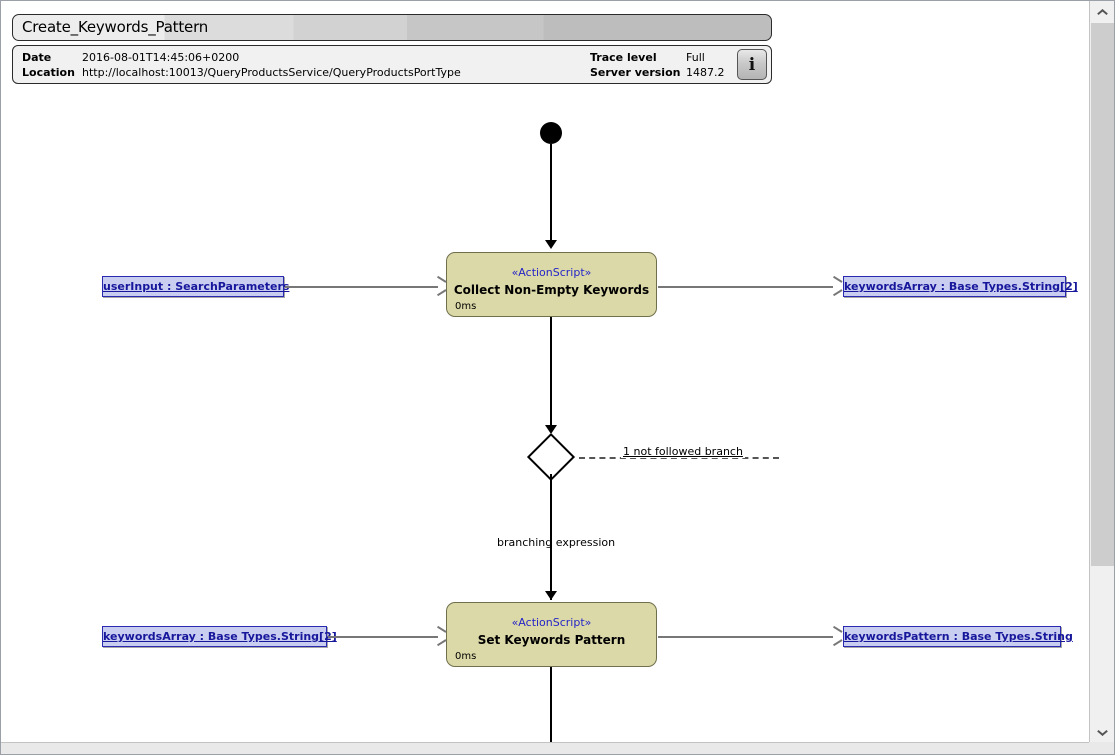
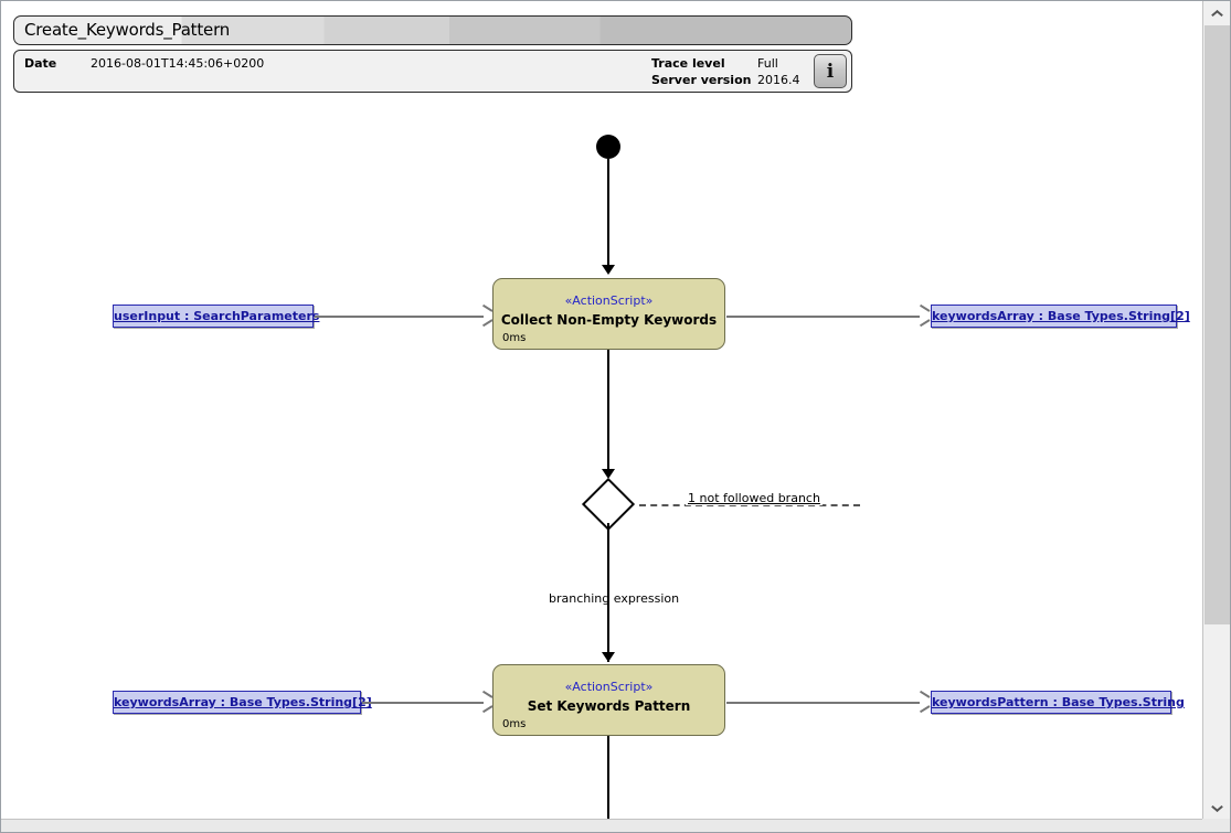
  Create_Keywords_Pattern
  Date 2016-08-01T14:45:06+0200
- Location http://localhost:10013/QueryProductsService/QueryProductsPortType
  Trace level Full
- Server version 1487.2
+ Server version 2016.4
  i
  «ActionScript»
  Collect Non-Empty Keywords
  0ms
  userInput : SearchParameter
  keywordsArray : Base Types.String[2]
  1 not followed branch
  branching expression
  «ActionScript»
  Set Keywords Pattern
  0ms
  keywordsArray : Base Types.String[
  keywordsPattern : Base Types.String
